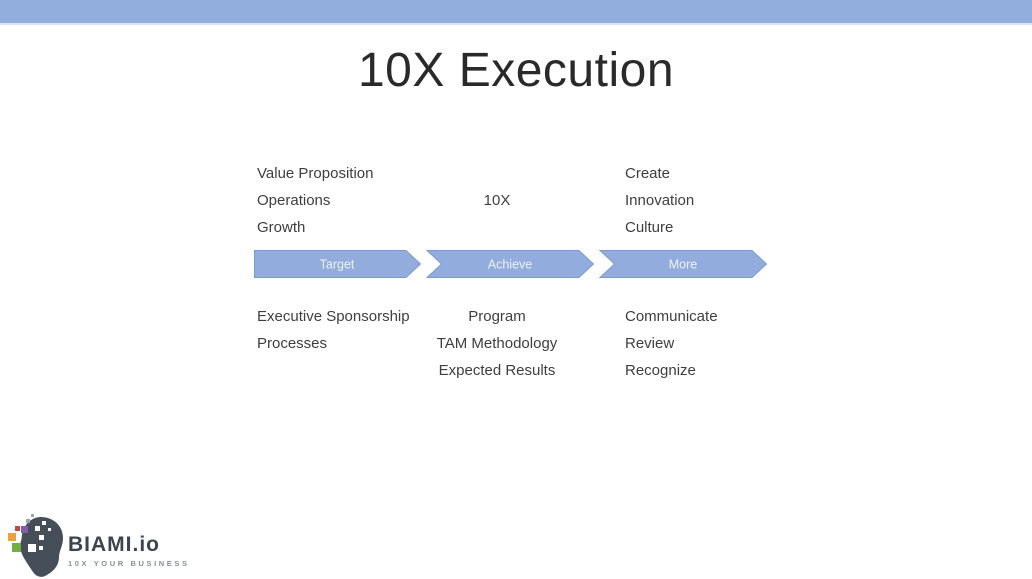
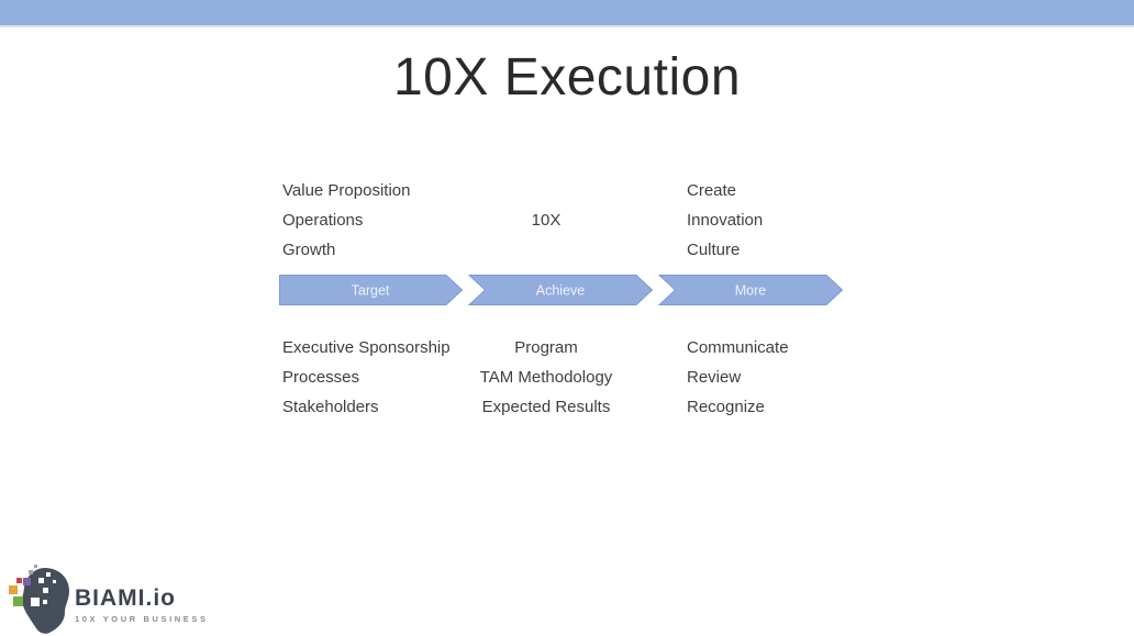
  10X Execution
  Value Proposition
  Operations
  Growth
  10X
  Create
  Innovation
  Culture
  Target
  Achieve
  More
  Executive Sponsorship
  Processes
+ Stakeholders
  Program
  TAM Methodology
  Expected Results
  Communicate
  Review
  Recognize
  BIAMI.io
  10X YOUR BUSINESS
